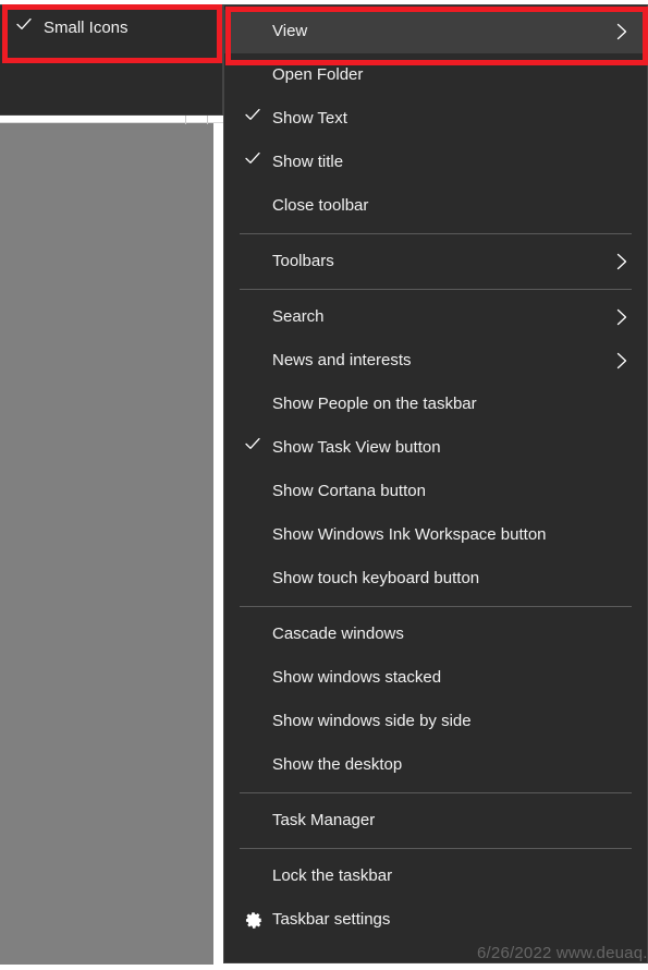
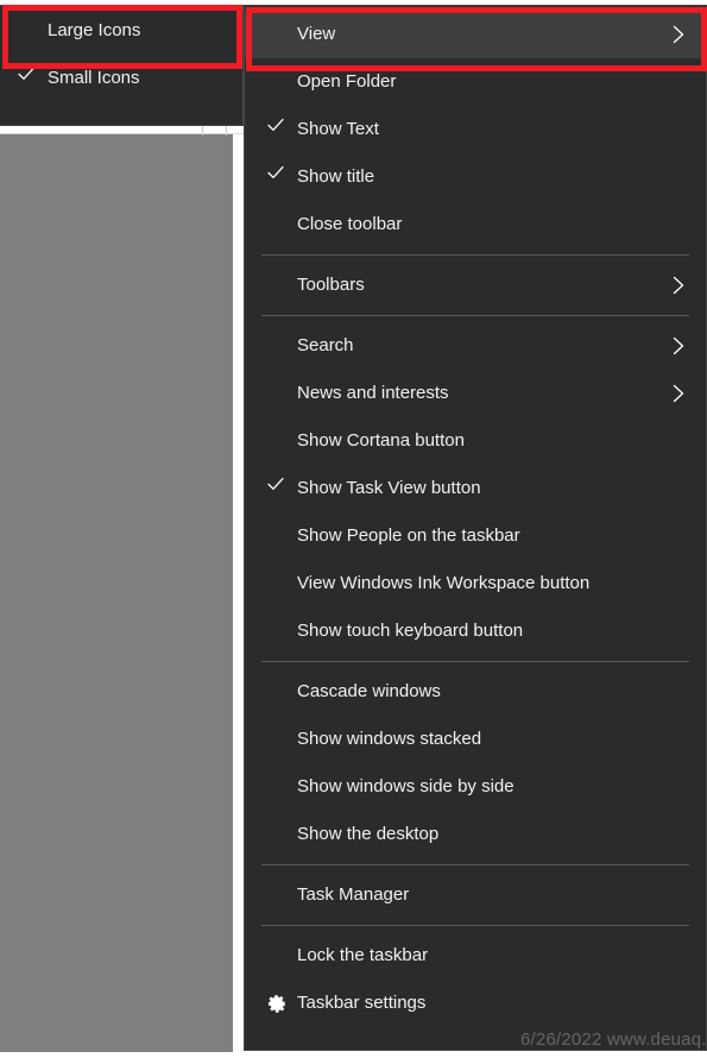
+ Large Icons
  Small Icons
  View
  Open Folder
  Show Text
  Show title
  Close toolbar
  Toolbars
  Search
  News and interests
- Show People on the taskbar
+ Show Cortana button
  Show Task View button
- Show Cortana button
+ Show People on the taskbar
- Show Windows Ink Workspace button
+ View Windows Ink Workspace button
  Show touch keyboard button
  Cascade windows
  Show windows stacked
  Show windows side by side
  Show the desktop
  Task Manager
  Lock the taskbar
  Taskbar settings
  6/26/2022 www.deuaq.
